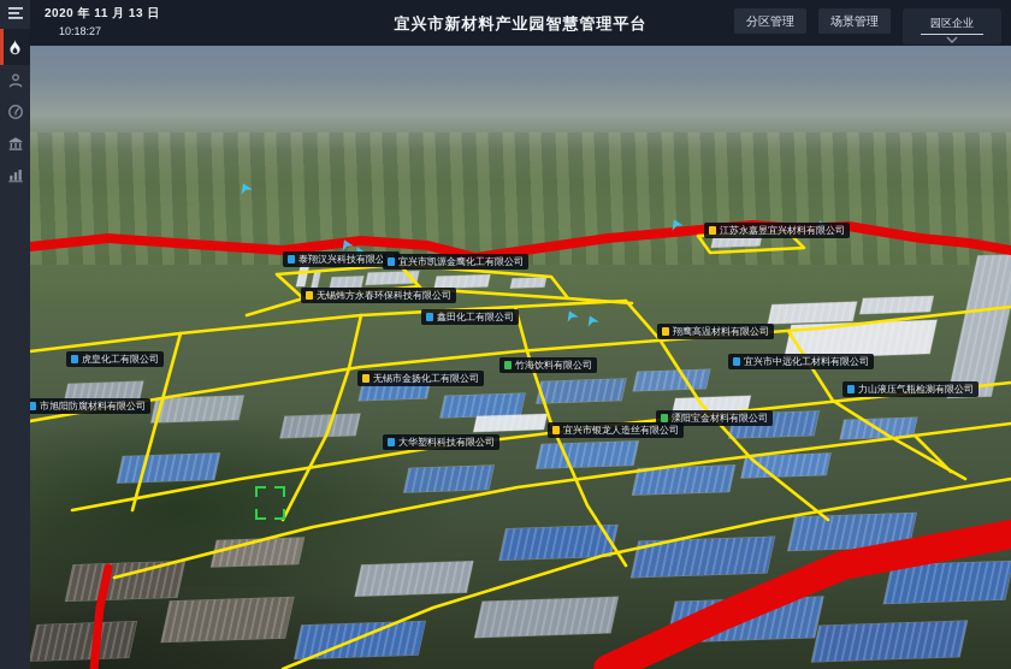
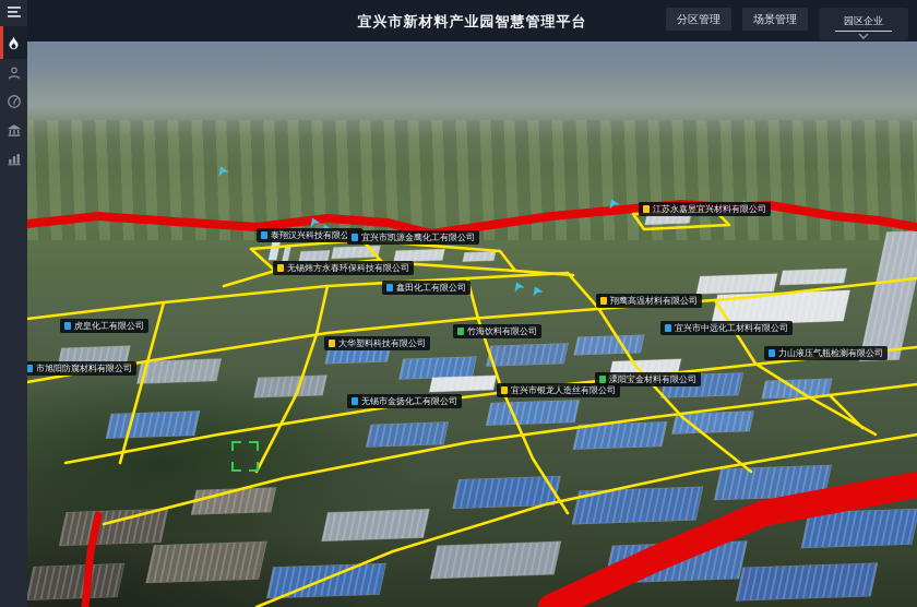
- 2020 年 11 月 13 日
- 10:18:27
  宜兴市新材料产业园智慧管理平台
  分区管理
  场景管理
  园区企业
  泰翔汉兴科技有限公
  宜兴市凯源金鹰化工有限公司
  无锡炜方永春环保科技有限公司
  江苏永嘉昱宜兴材料有限公司
  鑫田化工有限公司
  翔鹰高温材料有限公司
  虎皇化工有限公司
- 无锡市金扬化工有限公司
+ 大华塑料科技有限公司
  竹海饮料有限公司
  宜兴市中远化工材料有限公司
  市旭阳防腐材料有限公司
  力山液压气瓶检测有限公司
  溧阳宝金材料有限公司
  宜兴市银龙人造丝有限公司
- 大华塑料科技有限公司
+ 无锡市金扬化工有限公司
